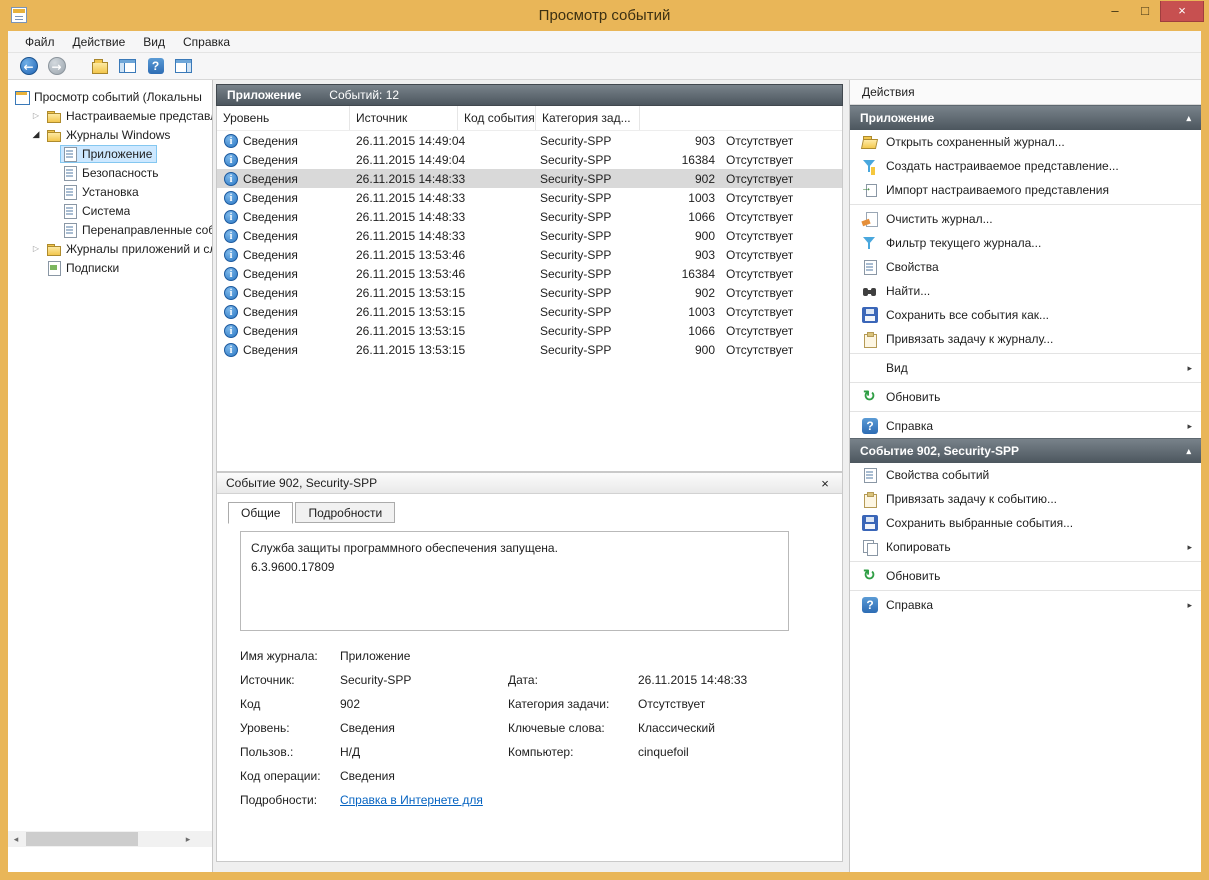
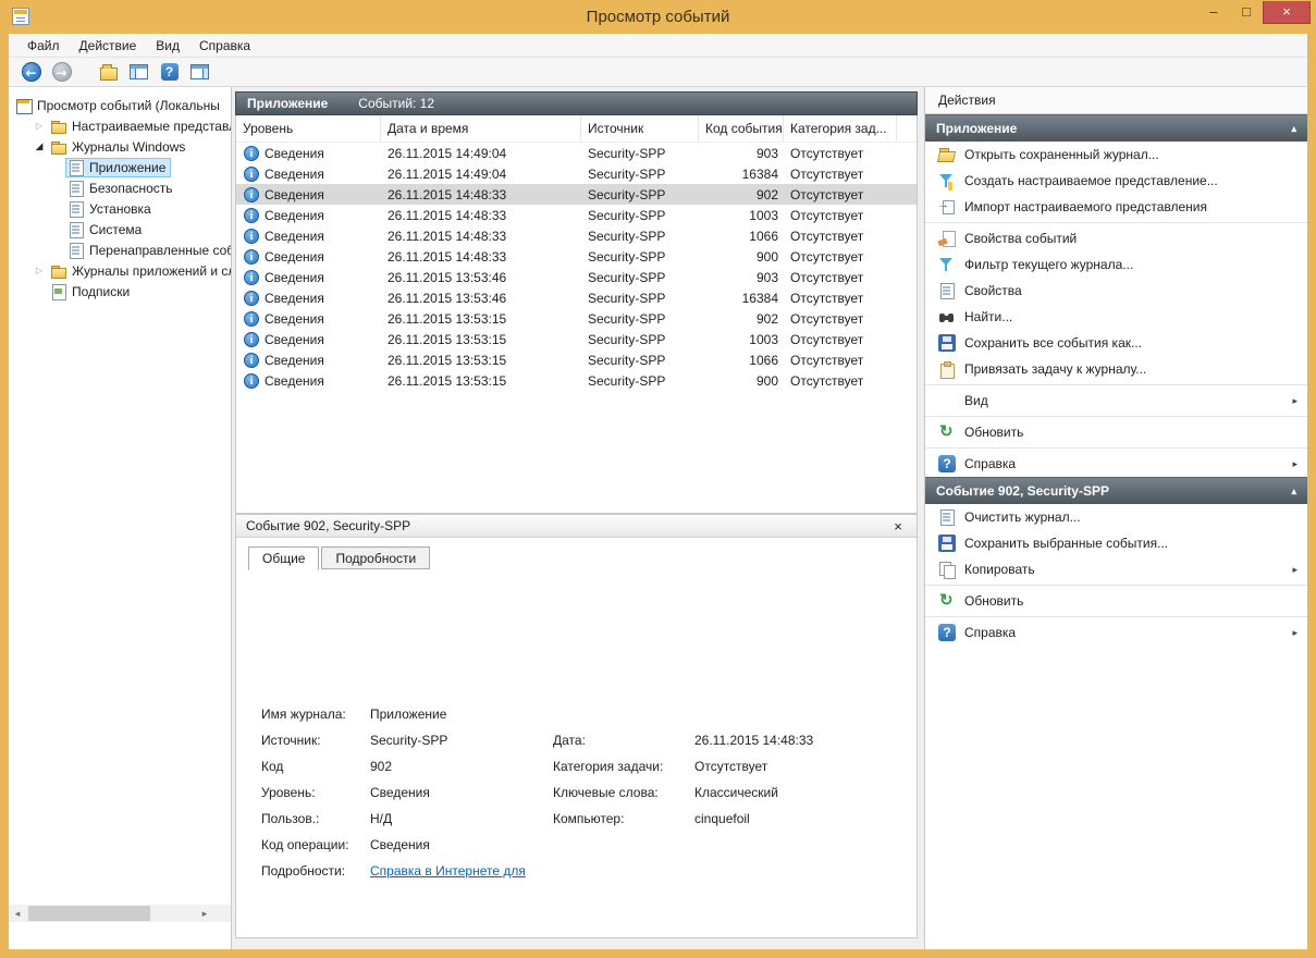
  Просмотр событий
  –
  □
  ×
  Файл
  Действие
  Вид
  Справка
  ←
  →
  Просмотр событий (Локальны
  ▷
  Настраиваемые представ
  ◢
  Журналы Windows
  Приложение
  Безопасность
  Установка
  Система
  Перенаправленные соб
  ▷
  Журналы приложений и с
  Подписки
  ◂
  ▸
  Приложение
  Событий: 12
  Уровень
+ Дата и время
  Источник
  Код события
  Категория зад...
  Сведения
  26.11.2015 14:49:04
  Security-SPP
  903
  Отсутствует
  Сведения
  26.11.2015 14:49:04
  Security-SPP
  16384
  Отсутствует
  Сведения
  26.11.2015 14:48:33
  Security-SPP
  902
  Отсутствует
  Сведения
  26.11.2015 14:48:33
  Security-SPP
  1003
  Отсутствует
  Сведения
  26.11.2015 14:48:33
  Security-SPP
  1066
  Отсутствует
  Сведения
  26.11.2015 14:48:33
  Security-SPP
  900
  Отсутствует
  Сведения
  26.11.2015 13:53:46
  Security-SPP
  903
  Отсутствует
  Сведения
  26.11.2015 13:53:46
  Security-SPP
  16384
  Отсутствует
  Сведения
  26.11.2015 13:53:15
  Security-SPP
  902
  Отсутствует
  Сведения
  26.11.2015 13:53:15
  Security-SPP
  1003
  Отсутствует
  Сведения
  26.11.2015 13:53:15
  Security-SPP
  1066
  Отсутствует
  Сведения
  26.11.2015 13:53:15
  Security-SPP
  900
  Отсутствует
  Событие 902, Security-SPP
  ×
  Общие
  Подробности
- Служба защиты программного обеспечения запущена.
- 6.3.9600.17809
  Имя журнала:
  Приложение
  Источник:
  Security-SPP
  Дата:
  26.11.2015 14:48:33
  Код
  902
  Категория задачи:
  Отсутствует
  Уровень:
  Сведения
  Ключевые слова:
  Классический
  Пользов.:
  Н/Д
  Компьютер:
  cinquefoil
  Код операции:
  Сведения
  Подробности:
  Справка в Интернете для
  Действия
  Приложение
  ▴
  Открыть сохраненный журнал...
  Создать настраиваемое представление...
  Импорт настраиваемого представления
- Очистить журнал...
+ Свойства событий
  Фильтр текущего журнала...
  Свойства
  Найти...
  Сохранить все события как...
  Привязать задачу к журналу...
  Вид
  ▸
  Обновить
  Справка
  ▸
  Событие 902, Security-SPP
  ▴
- Свойства событий
+ Очистить журнал...
- Привязать задачу к событию...
  Сохранить выбранные события...
  Копировать
  ▸
  Обновить
  Справка
  ▸
